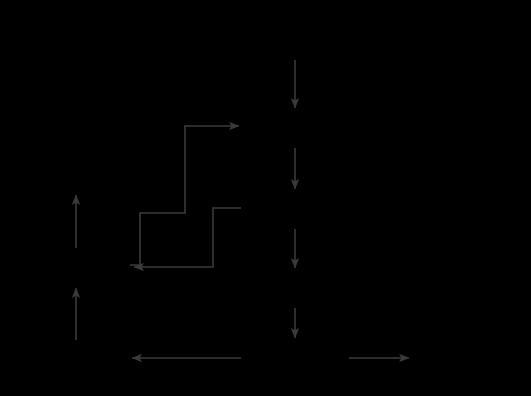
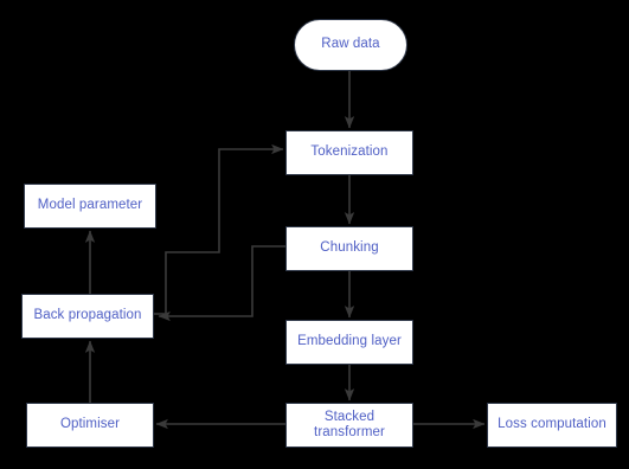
+ Raw data
+ Tokenization
+ Chunking
+ Embedding layer
+ Stacked
+ transformer
+ Loss computation
+ Optimiser
+ Back propagation
+ Model parameter
